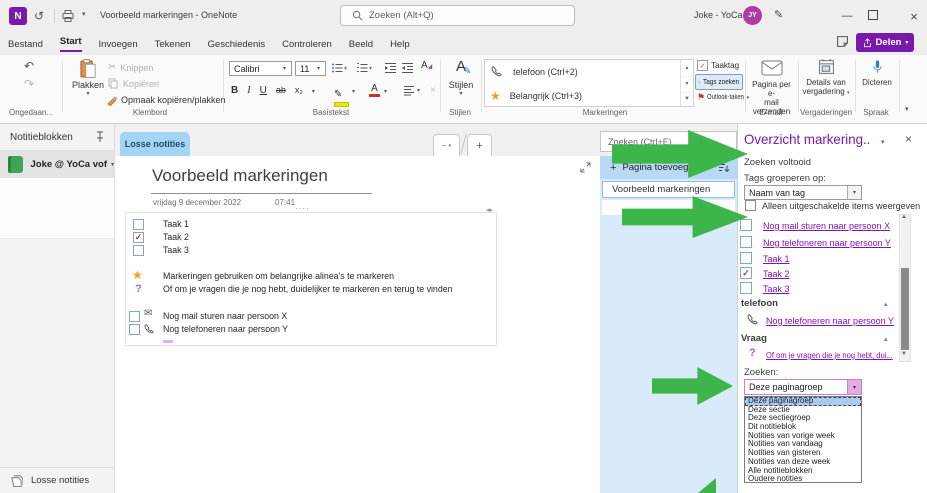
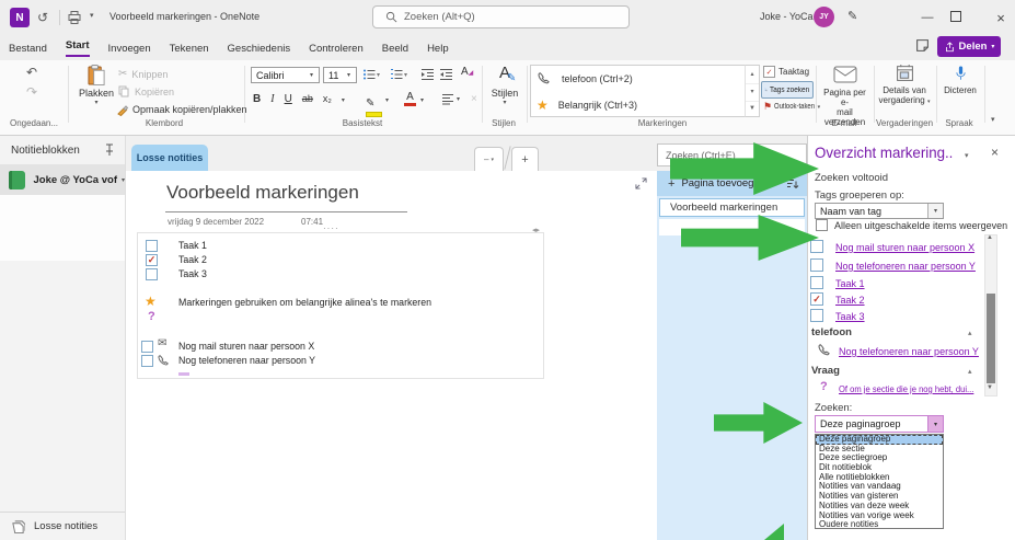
  N
  ↺
  Voorbeeld markeringen - OneNote
  Zoeken (Alt+Q)
  Joke - YoCa
  ✎
  —
  ×
  Bestand
  Start
  Invoegen
  Tekenen
  Geschiedenis
  Controleren
  Beeld
  Help
  Delen
  ↶
  ↷
  Ongedaan...
  Plakken
  ✂
  Knippen
  Kopiëren
  Opmaak kopiëren/plakken
  Klembord
  Calibri
  11
  B
  I
  U
  ab
  x₂
  ✎
  A
  ×
  Basistekst
  A
  ✎
  Stijlen
  Stijlen
  telefoon (Ctrl+2)
  ★
  Belangrijk (Ctrl+3)
  Taaktag
  ⚑
  Markeringen
  Pagina per e-
  mail verzenden
  E-mail
  Details van
  vergadering
  Vergaderingen
  Dicteren
  Spraak
  Notitieblokken
  Joke @ YoCa vof
  Losse notities
  Losse notities
  –
  +
  Zoeken (Ctrl+E)
  Voorbeeld markeringen
  vrijdag 9 december 2022
  07:41
  ····
  Taak 1
  ✓
  Taak 2
  Taak 3
  ★
  Markeringen gebruiken om belangrijke alinea's te markeren
  ?
- Of om je vragen die je nog hebt, duidelijker te markeren en terug te vinden
  ✉
  Nog mail sturen naar persoon X
  Nog telefoneren naar persoon Y
  +
  Pagina toevoeg
  Voorbeeld markeringen
  ×
  Overzicht markering..
  Zoeken voltooid
  Tags groeperen op:
  Naam van tag
  Alleen uitgeschakelde items weergeven
  Nog mail sturen naar persoon X
  Nog telefoneren naar persoon Y
  Taak 1
  ✓
  Taak 2
  Taak 3
  telefoon
  Nog telefoneren naar persoon Y
  Vraag
  ?
- Of om je vragen die je nog hebt, dui...
+ Of om je sectie die je nog hebt, dui...
  Zoeken:
  Deze paginagroep
  Deze paginagroep
  Deze sectie
  Deze sectiegroep
  Dit notitieblok
- Notities van vorige week
+ Alle notitieblokken
  Notities van vandaag
  Notities van gisteren
  Notities van deze week
- Alle notitieblokken
+ Notities van vorige week
  Oudere notities
